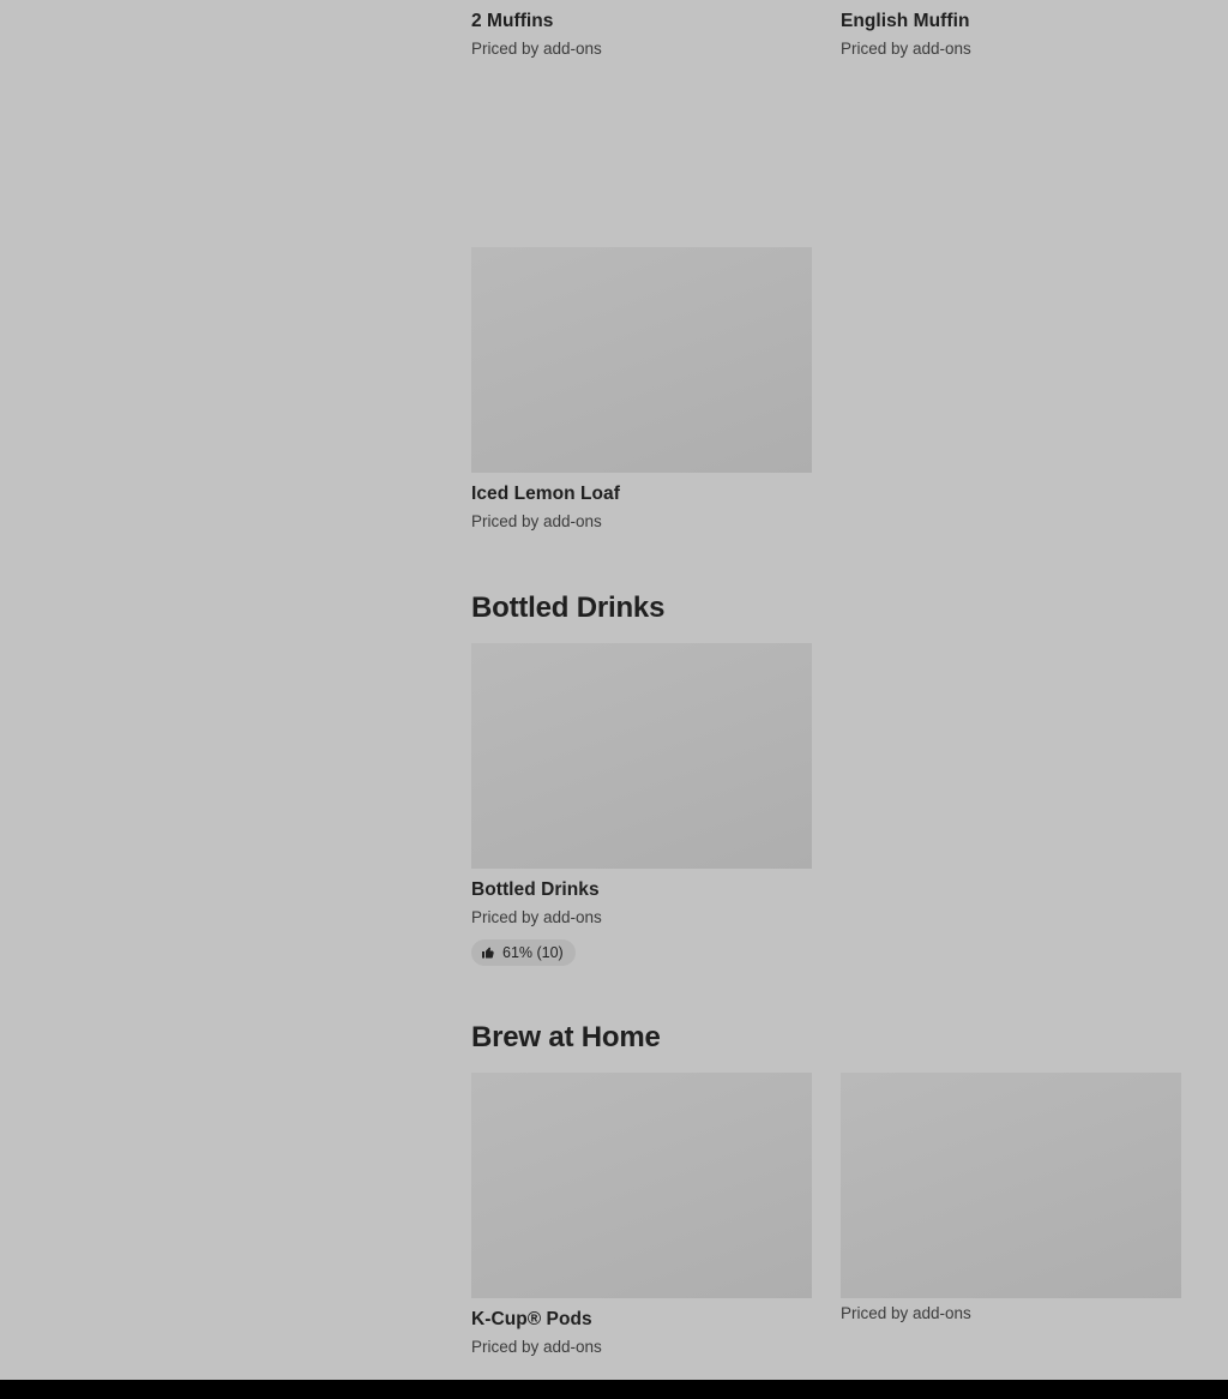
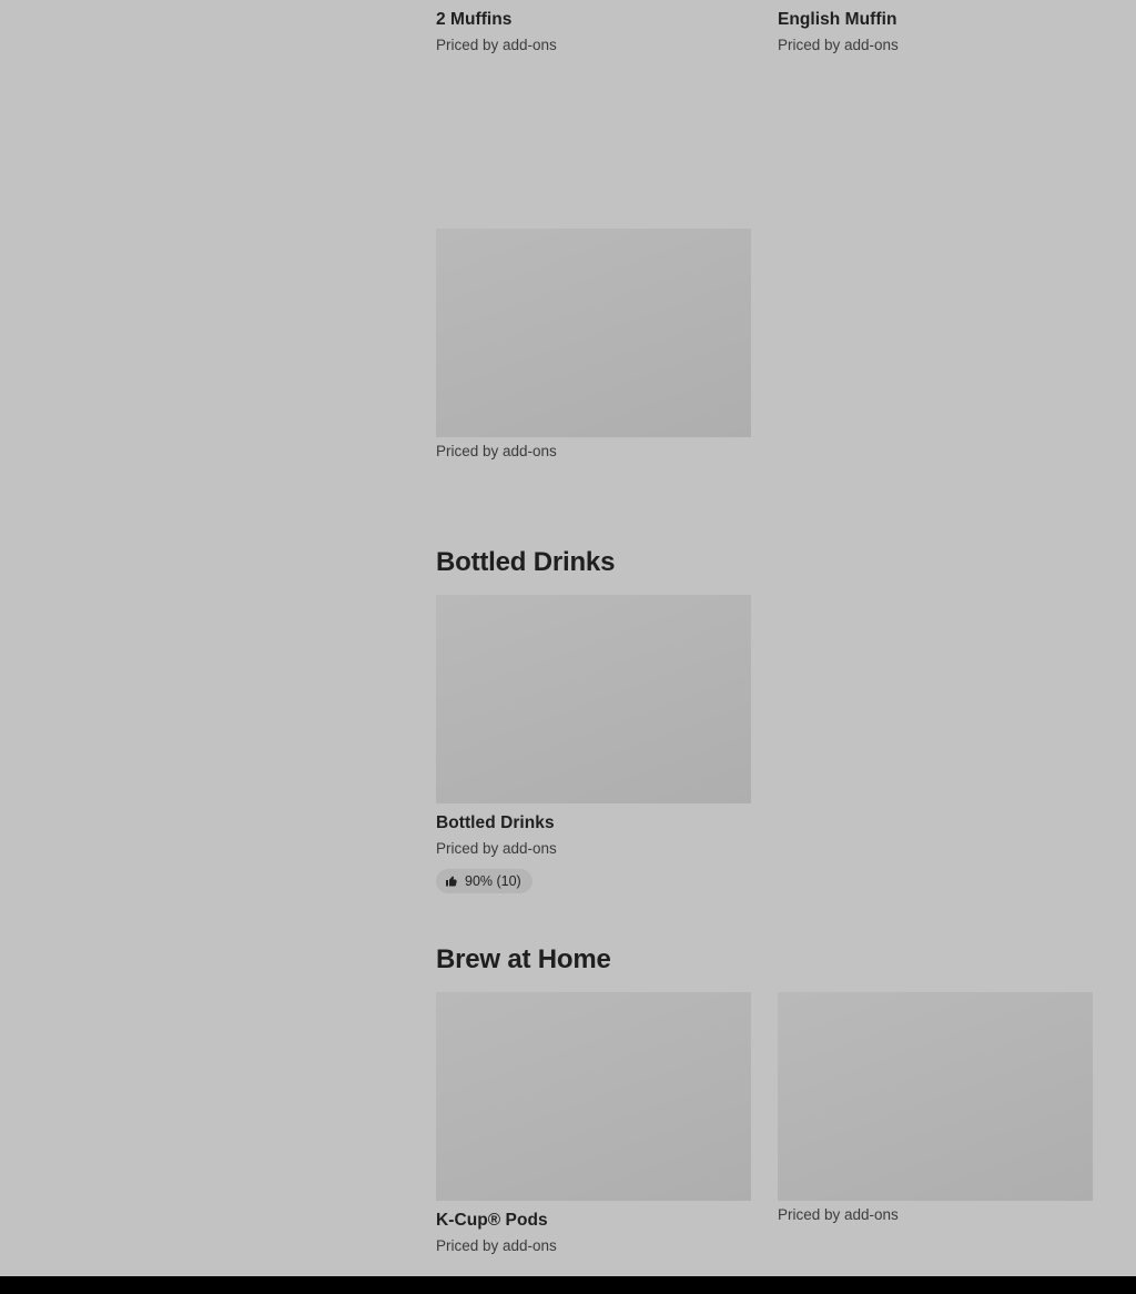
  2 Muffins
  Priced by add-ons
  English Muffin
  Priced by add-ons
- Iced Lemon Loaf
  Priced by add-ons
  Bottled Drinks
  Bottled Drinks
  Priced by add-ons
- 61% (10)
+ 90% (10)
  Brew at Home
  K-Cup® Pods
  Priced by add-ons
  Priced by add-ons
